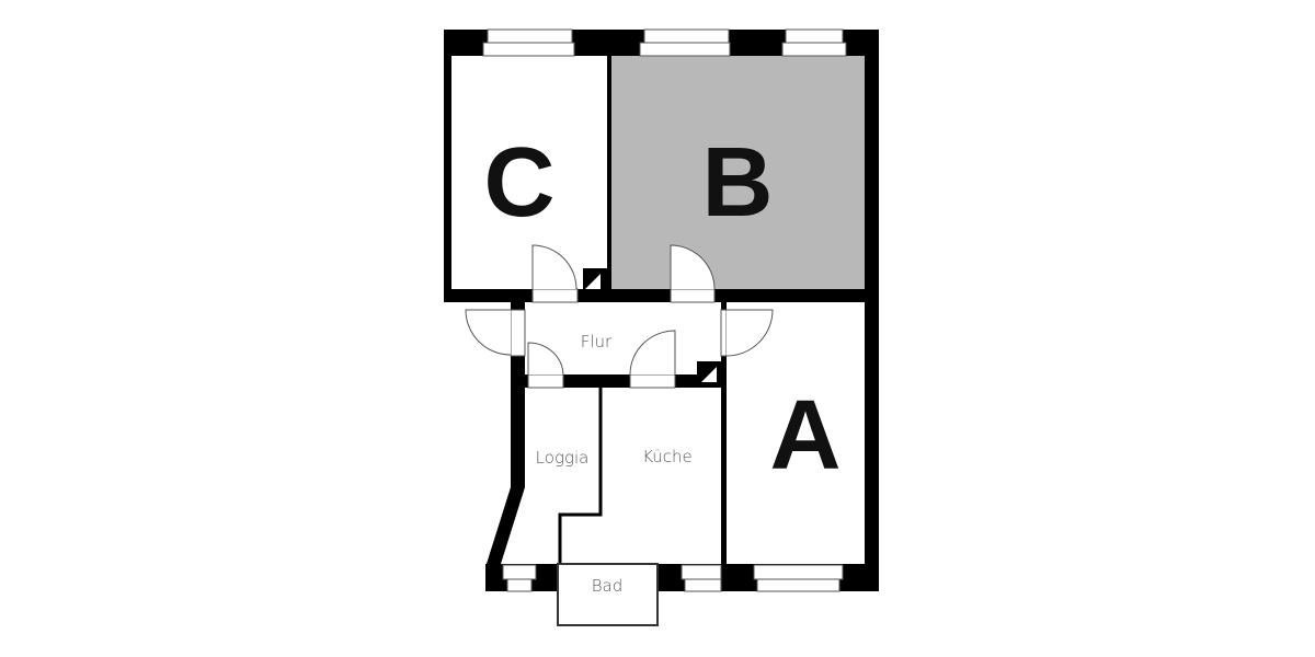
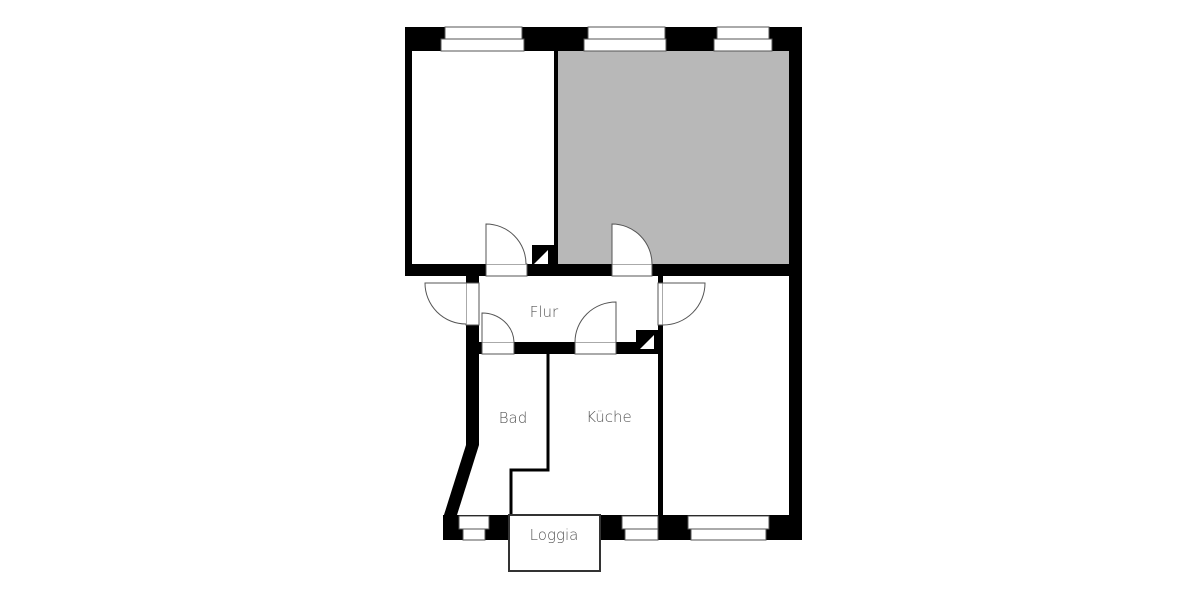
- C
- B
- A
  Flur
- Loggia
+ Bad
  Küche
- Bad
+ Loggia
